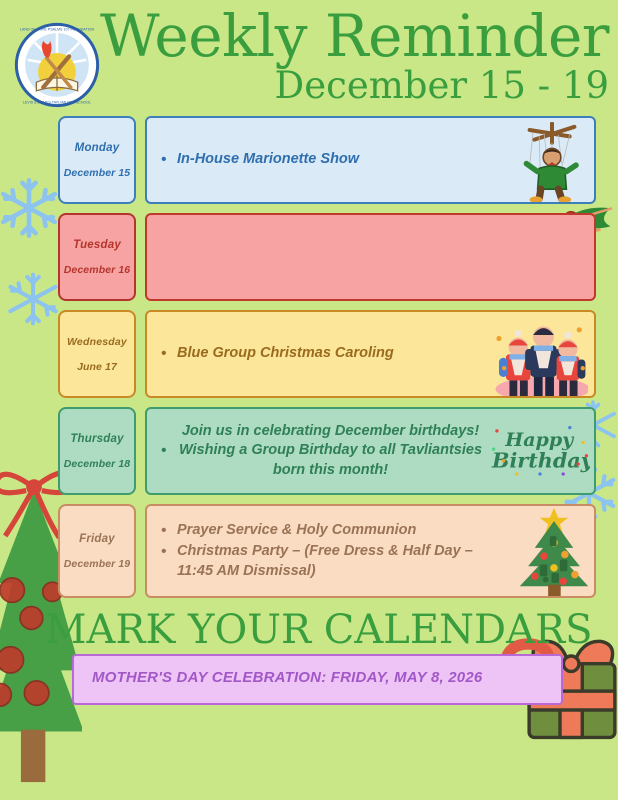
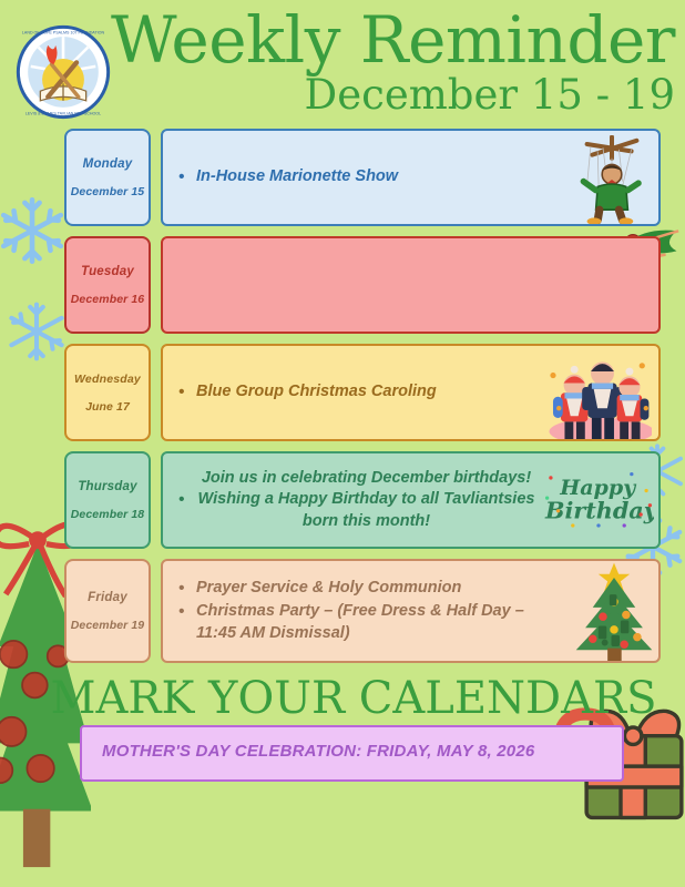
  Weekly Reminder
  December 15 - 19
  Monday
  December 15
  •
  In-House Marionette Show
  Tuesday
  December 16
  Wednesday
  June 17
  •
  Blue Group Christmas Caroling
  Thursday
  December 18
  •
- Join us in celebrating December birthdays! Wishing a Group Birthday to all Tavliantsies born this month!
+ Join us in celebrating December birthdays! Wishing a Happy Birthday to all Tavliantsies born this month!
  Happy
  Birthday
  Friday
  December 19
  •
  Prayer Service & Holy Communion
  •
  Christmas Party – (Free Dress & Half Day – 11:45 AM Dismissal)
  MARK YOUR CALENDARS
  MOTHER'S DAY CELEBRATION: FRIDAY, MAY 8, 2026
